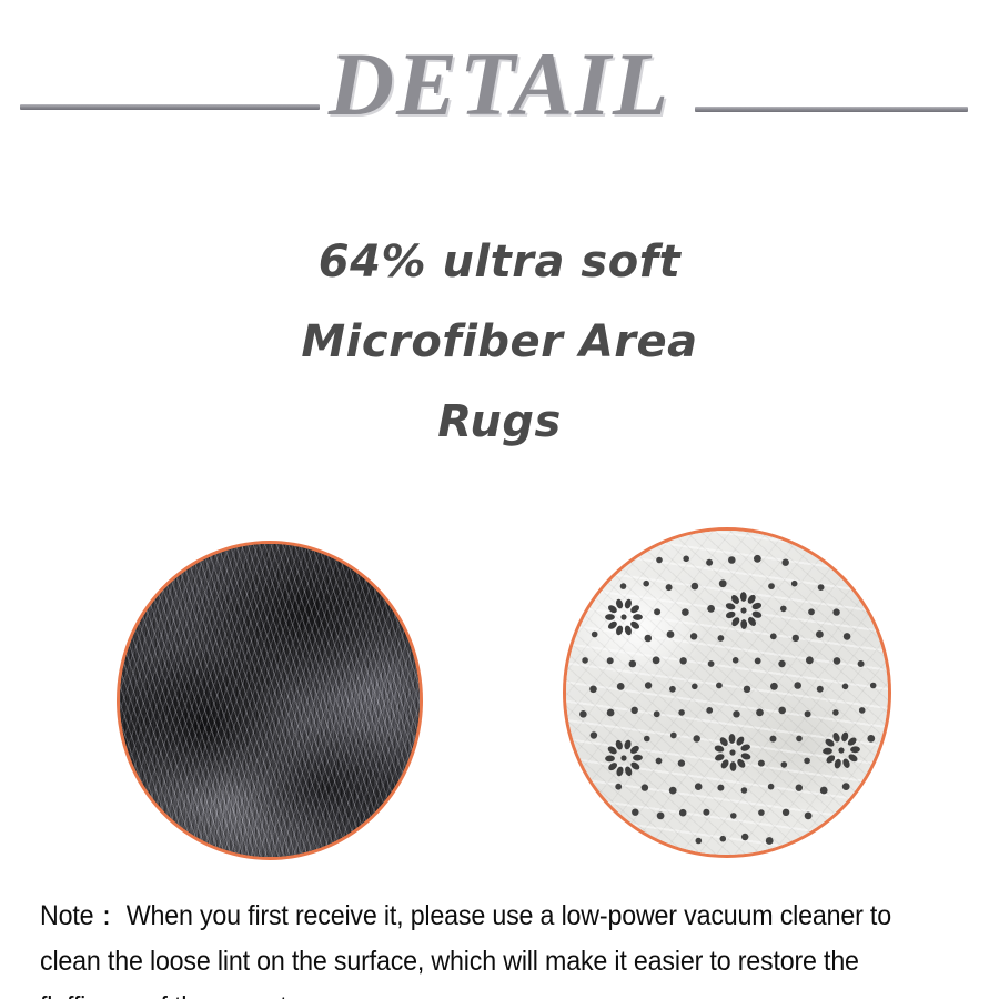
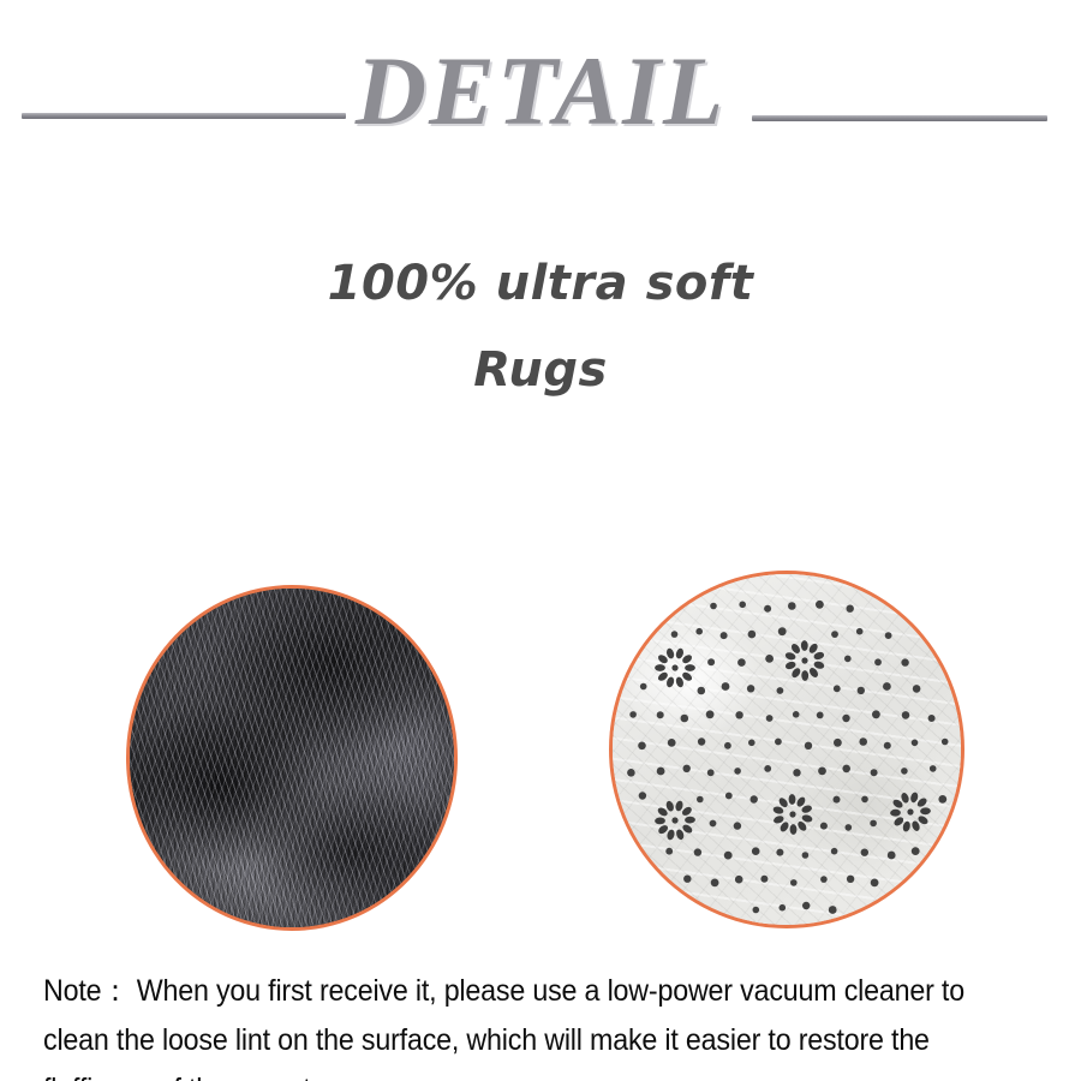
  DETAIL
- 64% ultra soft
+ 100% ultra soft
- Microfiber Area
  Rugs
  Note： When you first receive it, please use a low-power vacuum cleaner to clean the loose lint on the surface, which will make it easier to restore the
